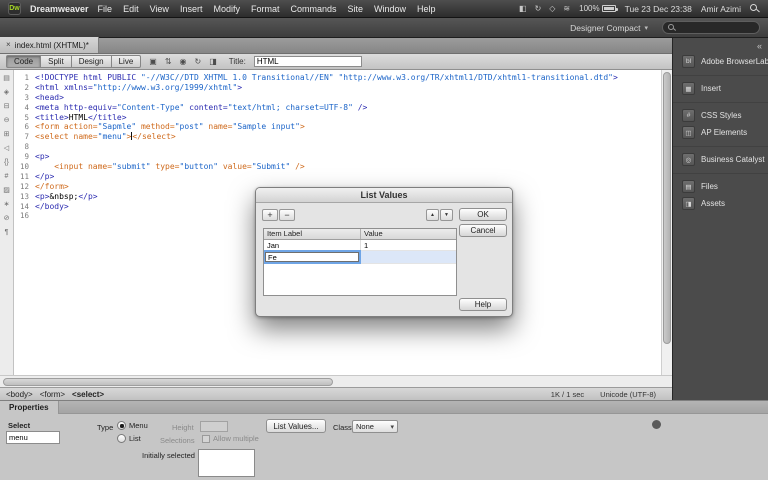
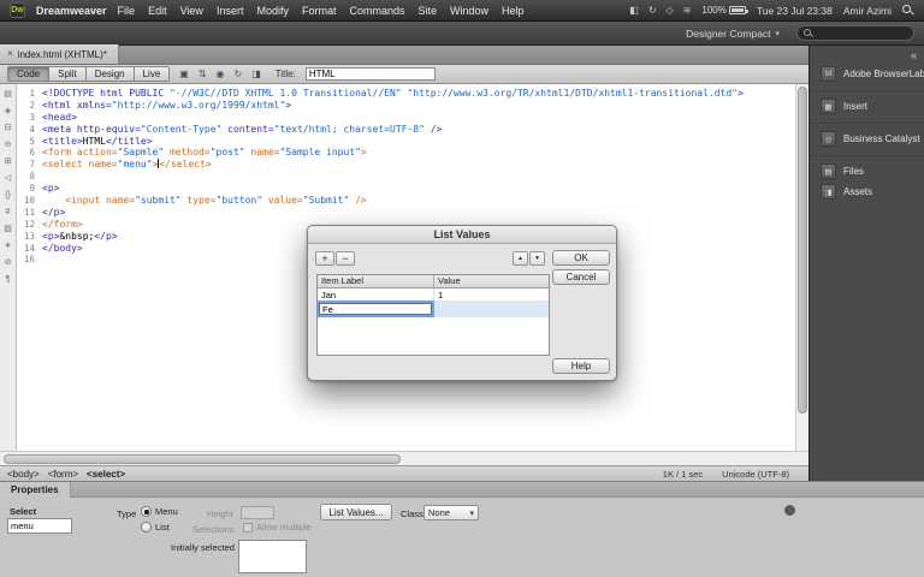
  Dreamweaver
  File
  Edit
  View
  Insert
  Modify
  Format
  Commands
  Site
  Window
  Help
  ◧
  ↻
  ◇
  ≋
  100%
- Tue 23 Dec 23:38
+ Tue 23 Jul 23:38
  Amir Azimi
  Designer Compact
  ×
  index.html (XHTML)*
  Code
  Split
  Design
  Live
  ▣
  ⇅
  ◉
  ↻
  ◨
  Title:
  HTML
  1
  <!DOCTYPE html PUBLIC "-//W3C//DTD XHTML 1.0 Transitional//EN" "http://www.w3.org/TR/xhtml1/DTD/xhtml1-transitional.dtd">
  2
  <html xmlns="http://www.w3.org/1999/xhtml">
  3
  <head>
  4
  <meta http-equiv="Content-Type" content="text/html; charset=UTF-8" />
  5
  <title>HTML</title>
  6
  <form action="Sapmle" method="post" name="Sample input">
  7
  <select name="menu"></select>
  8
  9
  <p>
  10
  <input name="submit" type="button" value="Submit" />
  11
  </p>
  12
  </form>
  13
  <p>&nbsp;</p>
  14
  </body>
  16
  <body>
  <form>
  <select>
  1K / 1 sec
  Unicode (UTF-8)
  «
  Adobe BrowserLab
  Insert
- CSS Styles
- AP Elements
  Business Catalyst
  Files
  Assets
  Properties
  Select
  menu
  Type
  Menu
  List
  Height
  Selections
  Allow multiple
  List Values...
  Class
  None
  Initially selected
  List Values
  +
  −
  OK
  Cancel
  Help
  Item Label
  Value
  Jan
  1
  Fe
